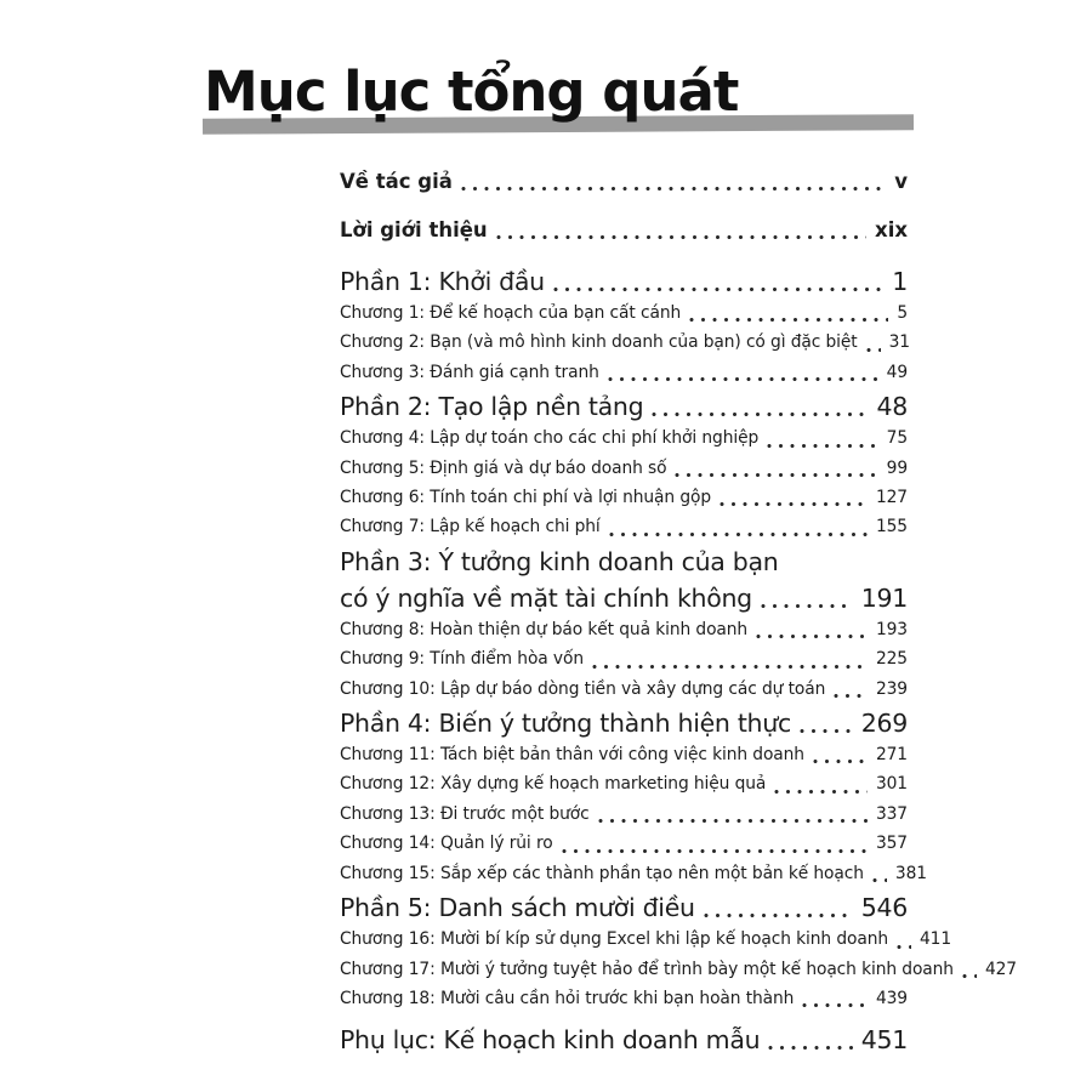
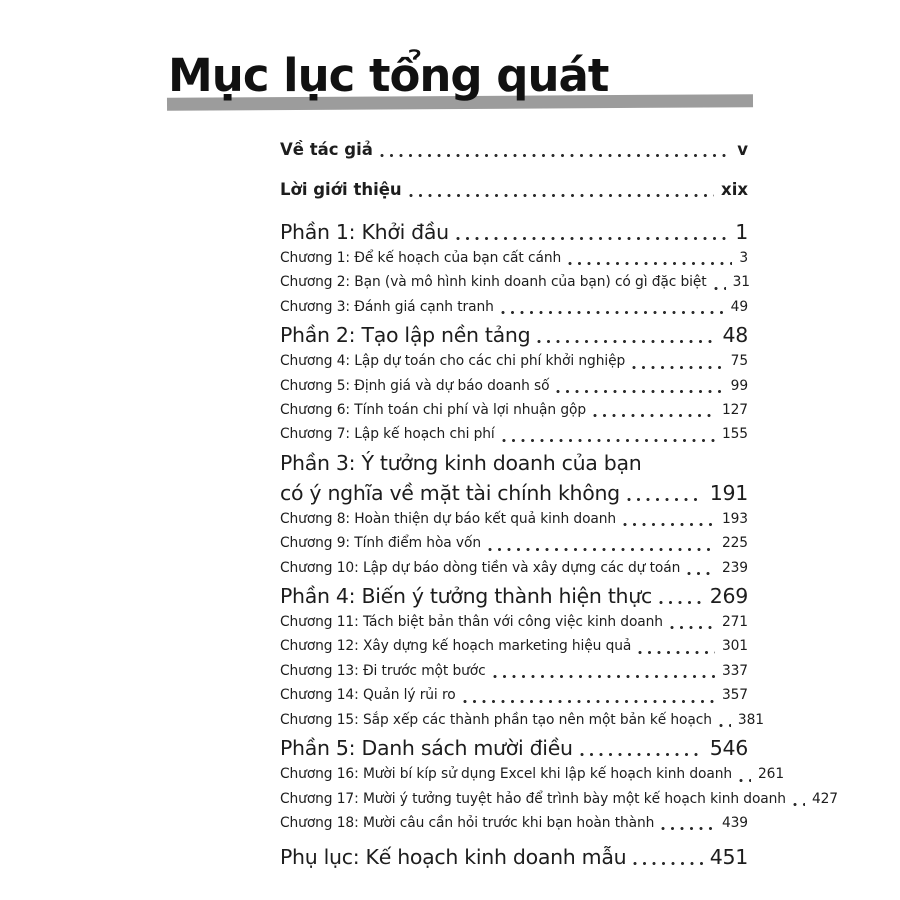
  Mục lục tổng quát
  Về tác giả
  v
  Lời giới thiệu
  xix
  Phần 1: Khởi đầu
  1
  Chương 1: Để kế hoạch của bạn cất cánh
- 5
+ 3
  Chương 2: Bạn (và mô hình kinh doanh của bạn) có gì đặc biệt
  31
  Chương 3: Đánh giá cạnh tranh
  49
  Phần 2: Tạo lập nền tảng
  48
  Chương 4: Lập dự toán cho các chi phí khởi nghiệp
  75
  Chương 5: Định giá và dự báo doanh số
  99
  Chương 6: Tính toán chi phí và lợi nhuận gộp
  127
  Chương 7: Lập kế hoạch chi phí
  155
  Phần 3: Ý tưởng kinh doanh của bạn
  có ý nghĩa về mặt tài chính không
  191
  Chương 8: Hoàn thiện dự báo kết quả kinh doanh
  193
  Chương 9: Tính điểm hòa vốn
  225
  Chương 10: Lập dự báo dòng tiền và xây dựng các dự toán
  239
  Phần 4: Biến ý tưởng thành hiện thực
  269
  Chương 11: Tách biệt bản thân với công việc kinh doanh
  271
  Chương 12: Xây dựng kế hoạch marketing hiệu quả
  301
  Chương 13: Đi trước một bước
  337
  Chương 14: Quản lý rủi ro
  357
  Chương 15: Sắp xếp các thành phần tạo nên một bản kế hoạch
  381
  Phần 5: Danh sách mười điều
  546
  Chương 16: Mười bí kíp sử dụng Excel khi lập kế hoạch kinh doanh
- 411
+ 261
  Chương 17: Mười ý tưởng tuyệt hảo để trình bày một kế hoạch kinh doanh
  427
  Chương 18: Mười câu cần hỏi trước khi bạn hoàn thành
  439
  Phụ lục: Kế hoạch kinh doanh mẫu
  451
